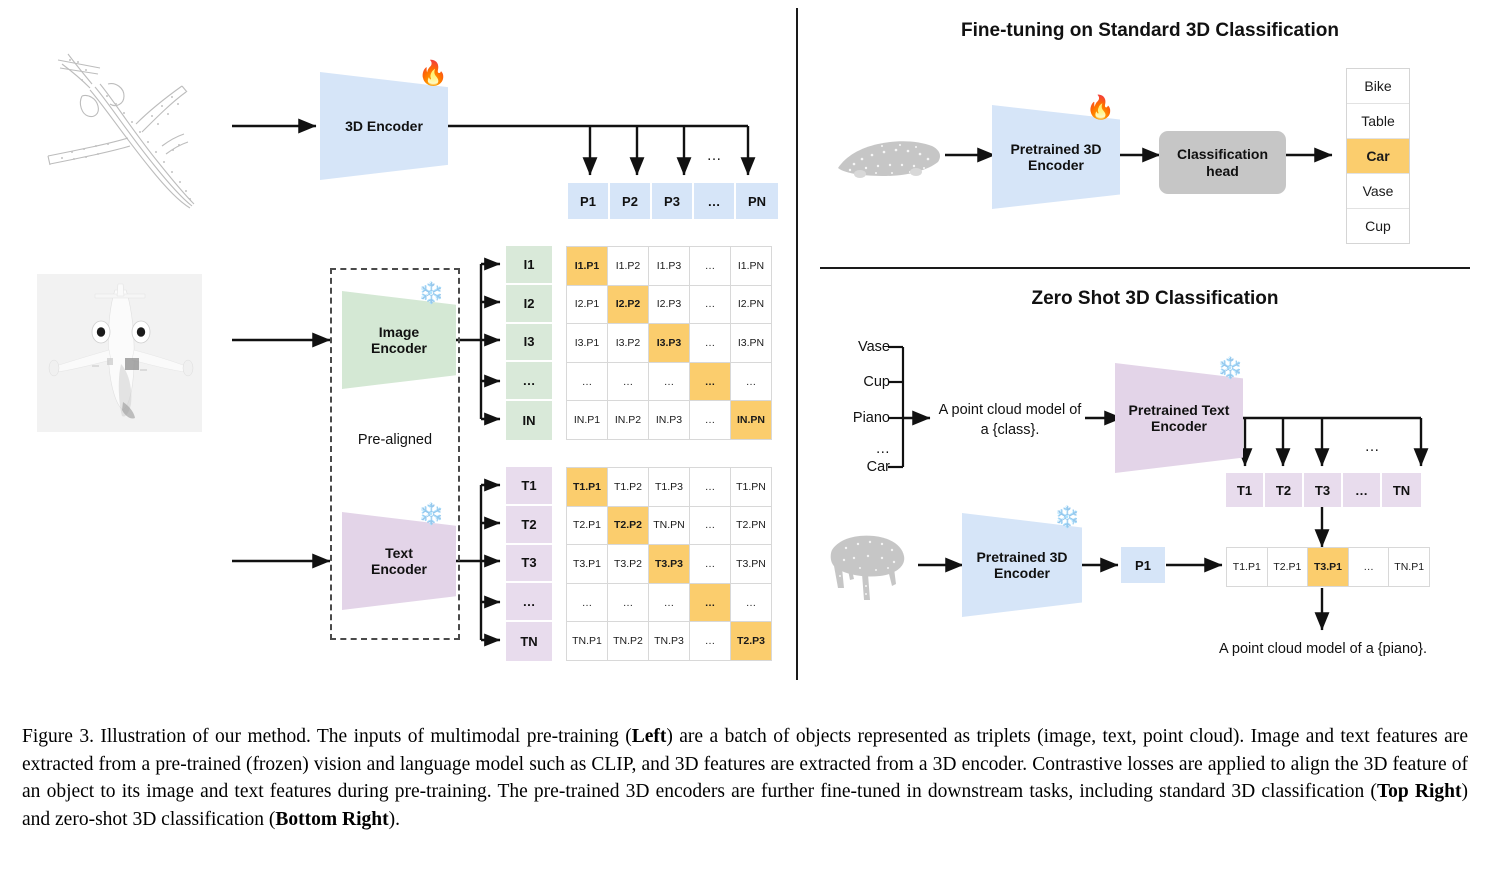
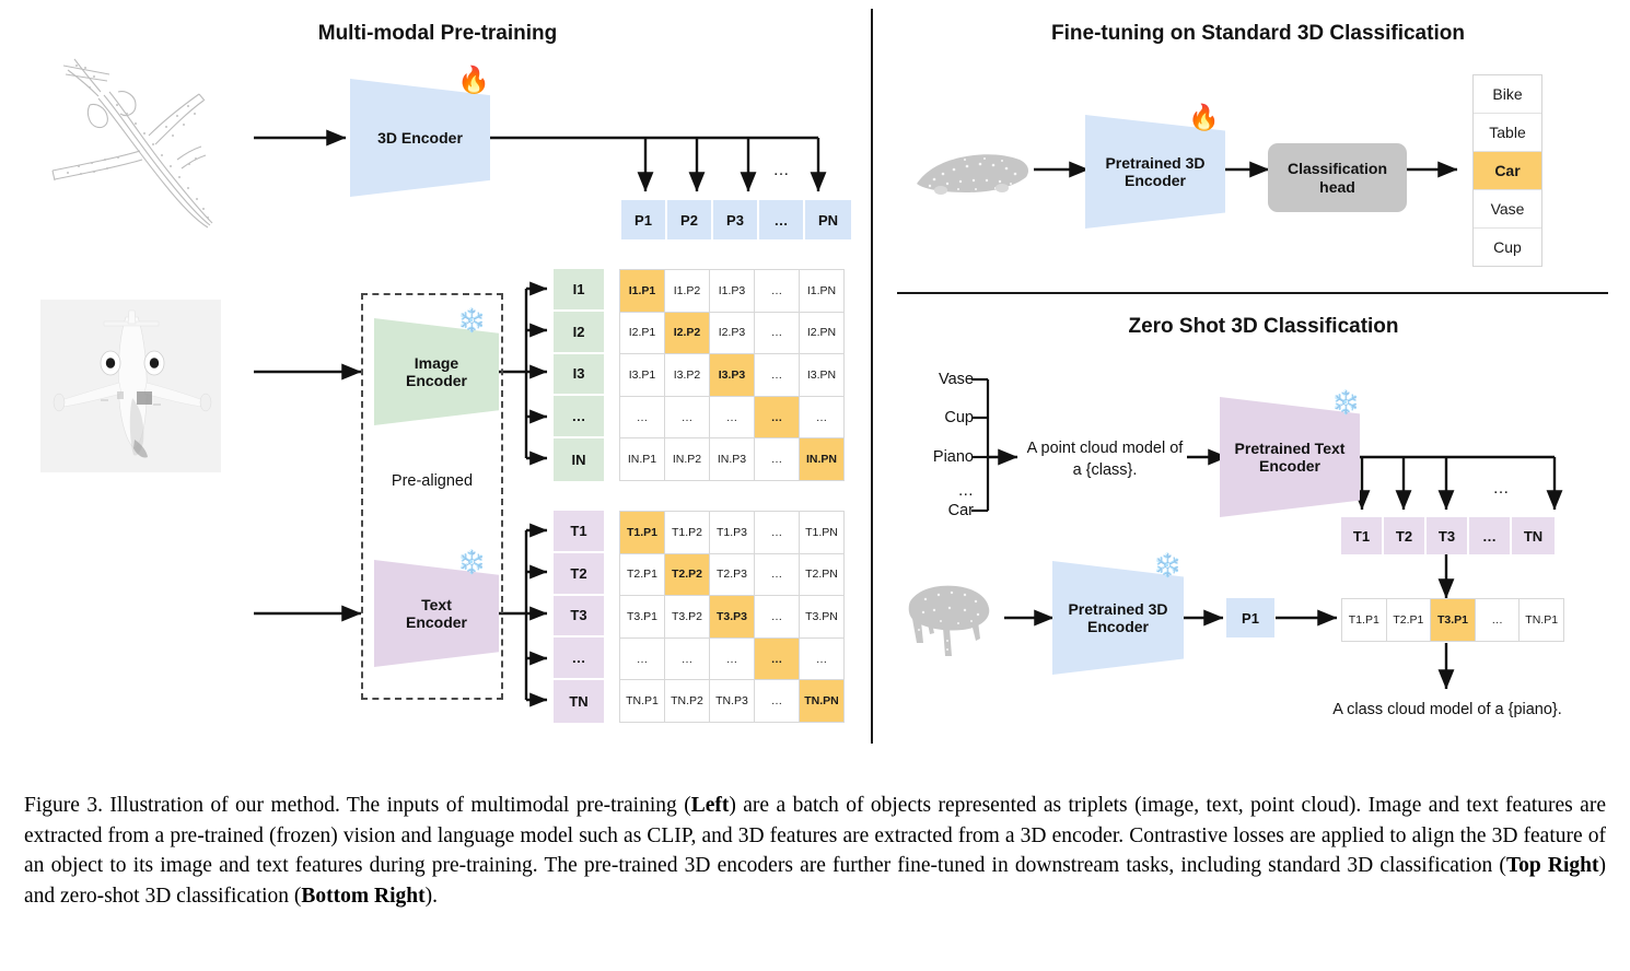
+ Multi-modal Pre-training
  3D Encoder
  🔥
  P1
  P2
  P3
  …
  PN
  …
  Pre-aligned
  Image
  Encoder
  ❄️
  Text
  Encoder
  ❄️
  I1
  I2
  I3
  …
  IN
  T1
  T2
  T3
  …
  TN
  I1.P1
  I1.P2
  I1.P3
  …
  I1.PN
  I2.P1
  I2.P2
  I2.P3
  …
  I2.PN
  I3.P1
  I3.P2
  I3.P3
  …
  I3.PN
  …
  …
  …
  …
  …
  IN.P1
  IN.P2
  IN.P3
  …
  IN.PN
  T1.P1
  T1.P2
  T1.P3
  …
  T1.PN
  T2.P1
  T2.P2
- TN.PN
+ T2.P3
  …
  T2.PN
  T3.P1
  T3.P2
  T3.P3
  …
  T3.PN
  …
  …
  …
  …
  …
  TN.P1
  TN.P2
  TN.P3
  …
- T2.P3
+ TN.PN
  Fine-tuning on Standard 3D Classification
  Pretrained 3D
  Encoder
  🔥
  Classification
  head
  Bike
  Table
  Car
  Vase
  Cup
  Zero Shot 3D Classification
  Vase
  Cup
  Piano
  …
  Car
  A point cloud model of
  a {class}.
  Pretrained Text
  Encoder
  ❄️
  T1
  T2
  T3
  …
  TN
  …
  Pretrained 3D
  Encoder
  ❄️
  P1
  T1.P1
  T2.P1
  T3.P1
  …
  TN.P1
- A point cloud model of a {piano}.
+ A class cloud model of a {piano}.
  Figure 3. Illustration of our method. The inputs of multimodal pre-training (Left) are a batch of objects represented as triplets (image, text, point cloud). Image and text features are extracted from a pre-trained (frozen) vision and language model such as CLIP, and 3D features are extracted from a 3D encoder. Contrastive losses are applied to align the 3D feature of an object to its image and text features during pre-training. The pre-trained 3D encoders are further fine-tuned in downstream tasks, including standard 3D classification (Top Right) and zero-shot 3D classification (Bottom Right).
